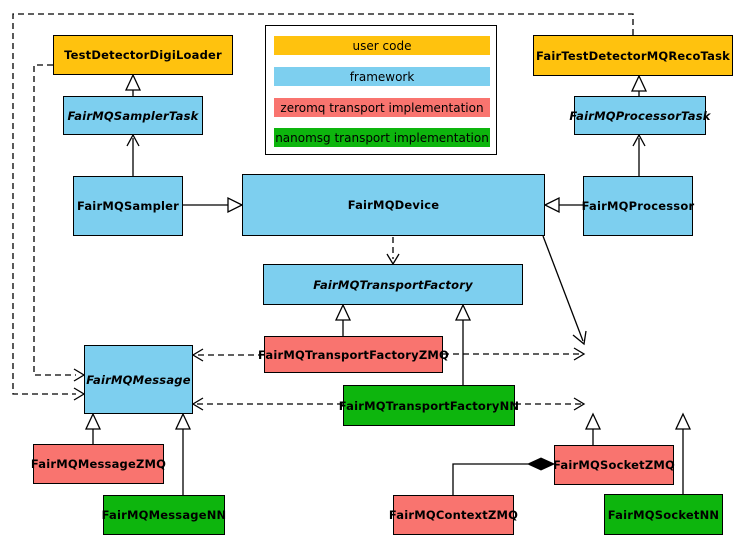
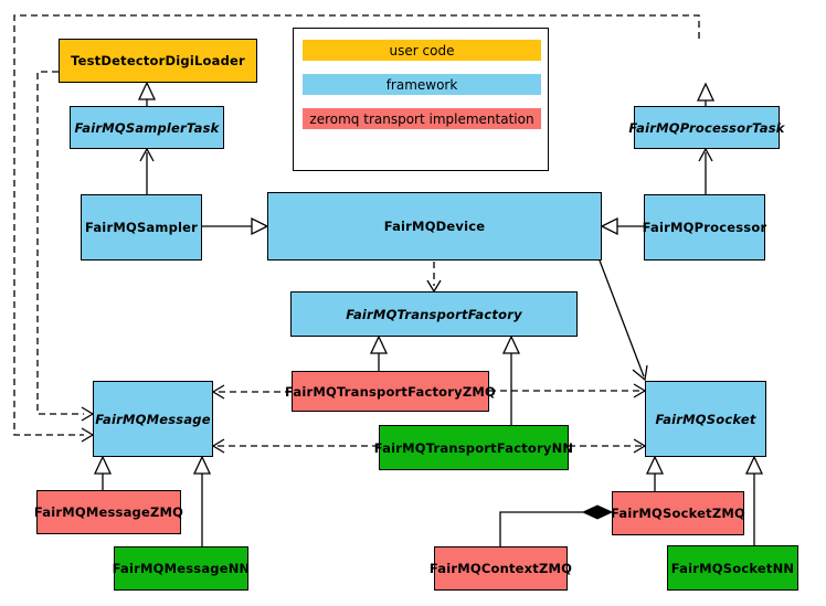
  user code
  framework
  zeromq transport implementation
- nanomsg transport implementation
  TestDetectorDigiLoader
- FairTestDetectorMQRecoTask
  FairMQSamplerTask
  FairMQProcessorTask
  FairMQSampler
  FairMQDevice
  FairMQProcessor
  FairMQTransportFactory
  FairMQTransportFactoryZMQ
  FairMQTransportFactoryNN
  FairMQMessage
+ FairMQSocket
  FairMQMessageZMQ
  FairMQMessageNN
  FairMQContextZMQ
  FairMQSocketZMQ
  FairMQSocketNN
